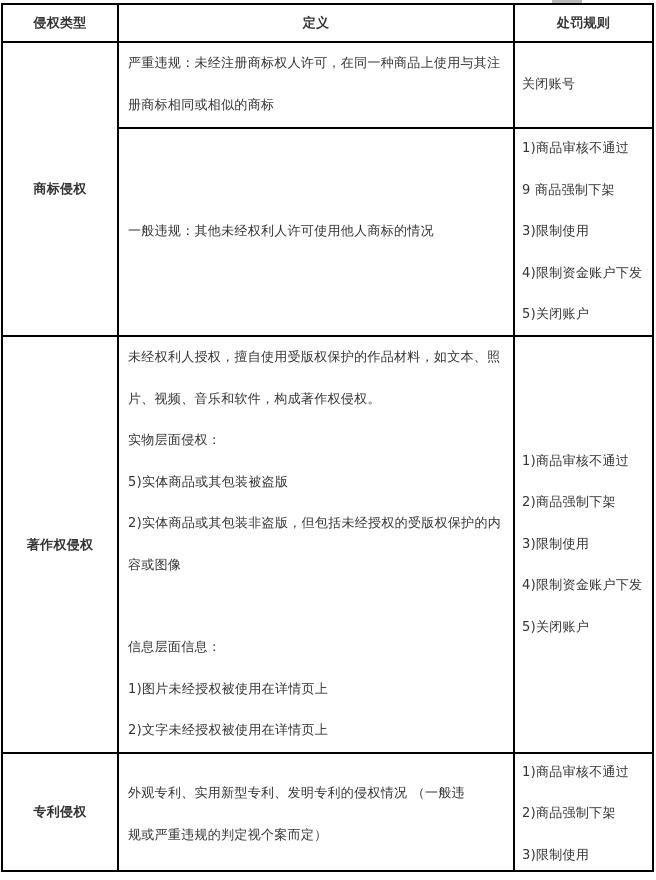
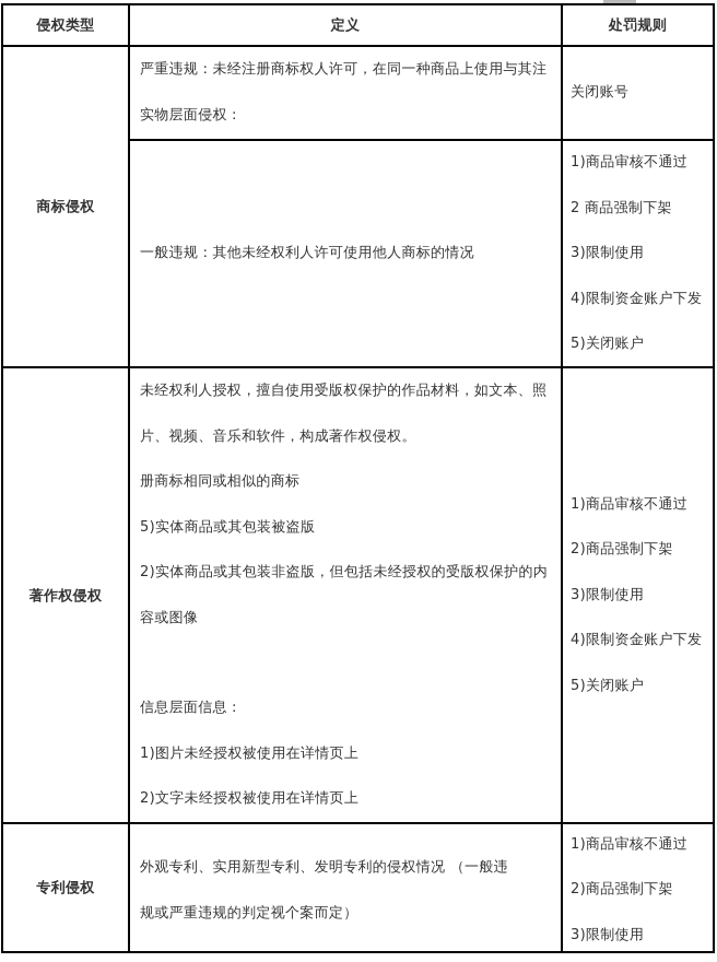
  侵权类型
  定义
  处罚规则
  商标侵权
  严重违规：未经注册商标权人许可，在同一种商品上使用与其注
- 册商标相同或相似的商标
+ 实物层面侵权：
  关闭账号
  一般违规：其他未经权利人许可使用他人商标的情况
  1)商品审核不通过
- 9 商品强制下架
+ 2 商品强制下架
  3)限制使用
  4)限制资金账户下发
  5)关闭账户
  著作权侵权
  未经权利人授权，擅自使用受版权保护的作品材料，如文本、照
  片、视频、音乐和软件，构成著作权侵权。
- 实物层面侵权：
+ 册商标相同或相似的商标
  5)实体商品或其包装被盗版
  2)实体商品或其包装非盗版，但包括未经授权的受版权保护的内
  容或图像
  信息层面信息：
  1)图片未经授权被使用在详情页上
  2)文字未经授权被使用在详情页上
  1)商品审核不通过
  2)商品强制下架
  3)限制使用
  4)限制资金账户下发
  5)关闭账户
  专利侵权
  外观专利、实用新型专利、发明专利的侵权情况 （一般违
  规或严重违规的判定视个案而定）
  1)商品审核不通过
  2)商品强制下架
  3)限制使用
